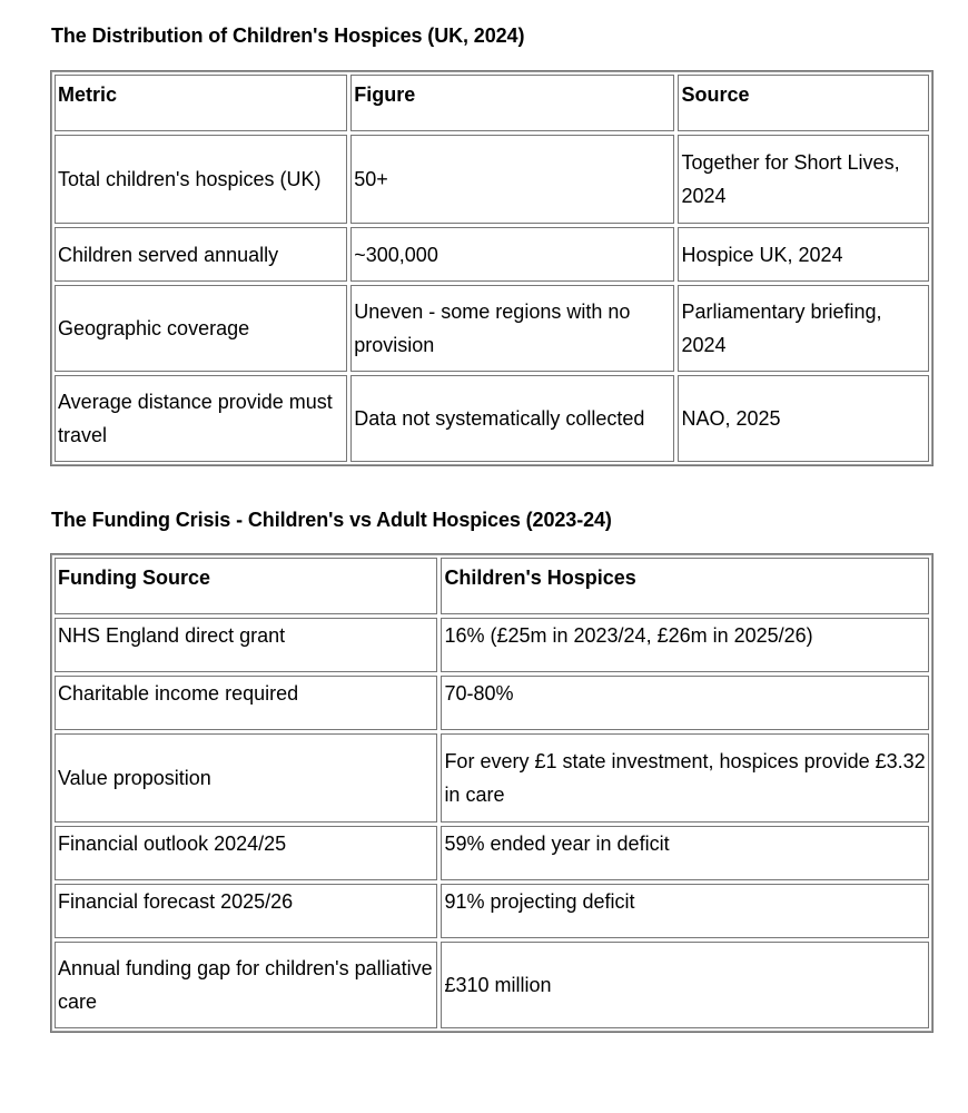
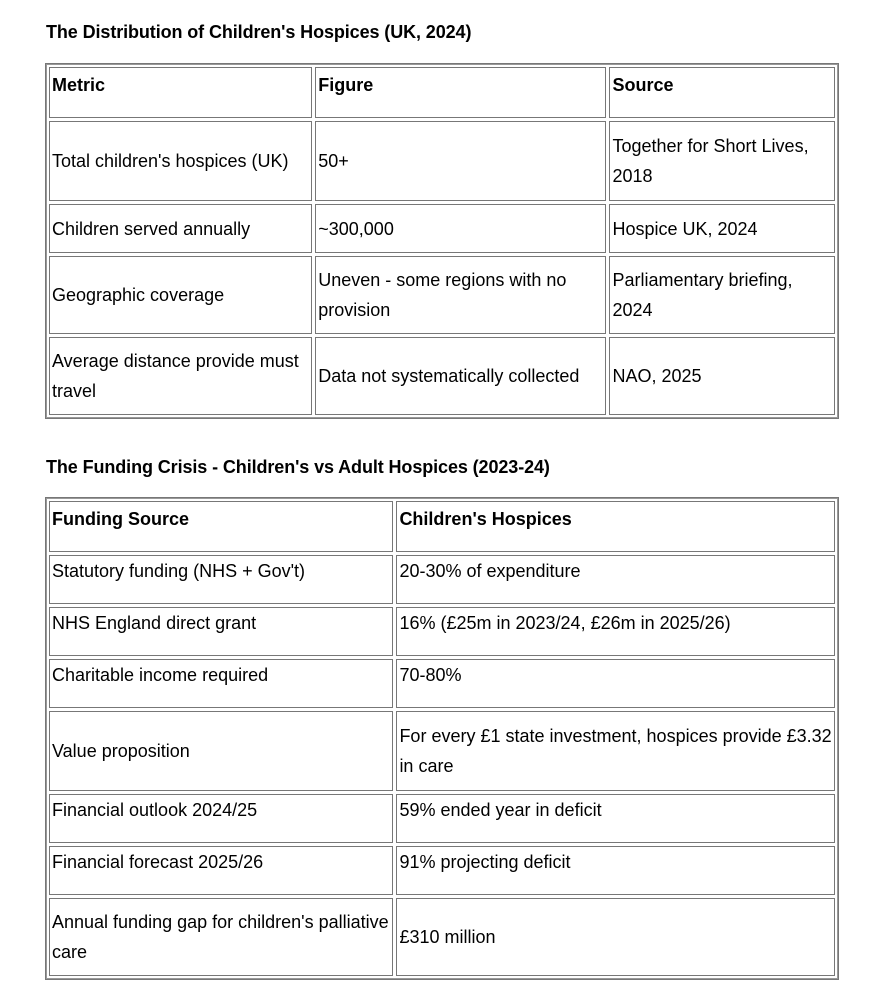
  The Distribution of Children's Hospices (UK, 2024)
  Metric	Figure	Source
- Total children's hospices (UK)	50+	Together for Short Lives, 2024
+ Total children's hospices (UK)	50+	Together for Short Lives, 2018
  Children served annually	~300,000	Hospice UK, 2024
  Geographic coverage	Uneven - some regions with no provision	Parliamentary briefing, 2024
  Average distance provide must travel	Data not systematically collected	NAO, 2025
  The Funding Crisis - Children's vs Adult Hospices (2023-24)
  Funding Source	Children's Hospices
+ Statutory funding (NHS + Gov't)	20-30% of expenditure
  NHS England direct grant	16% (£25m in 2023/24, £26m in 2025/26)
  Charitable income required	70-80%
  Value proposition	For every £1 state investment, hospices provide £3.32 in care
  Financial outlook 2024/25	59% ended year in deficit
  Financial forecast 2025/26	91% projecting deficit
  Annual funding gap for children's palliative care	£310 million
